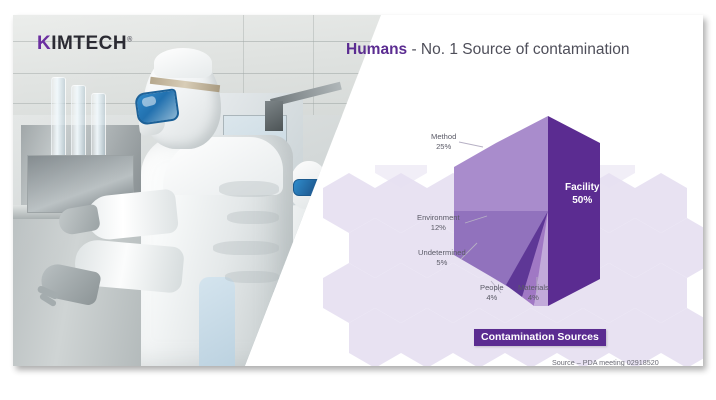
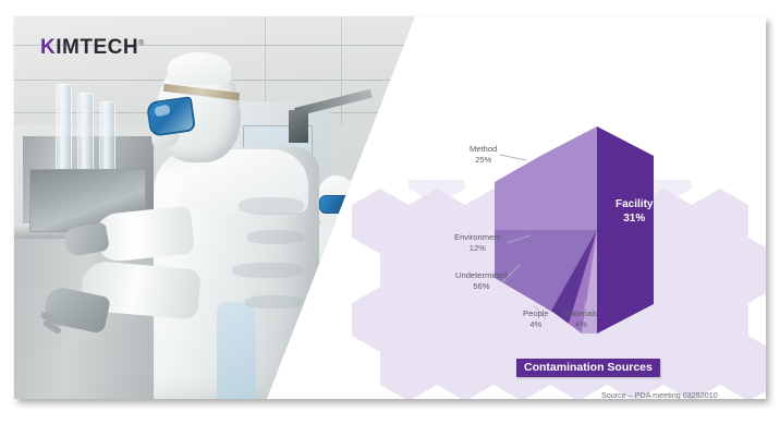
  KIMTECH
- Humans - No. 1 Source of contamination
  Facility
- 50%
+ 31%
  Method
  25%
  Environment
  12%
  Undetermined
- 5%
+ 56%
  People
  4%
  Materials
  4%
  Contamination Sources
- Source – PDA meeting 02918520
+ Source – PDA meeting 03252010
